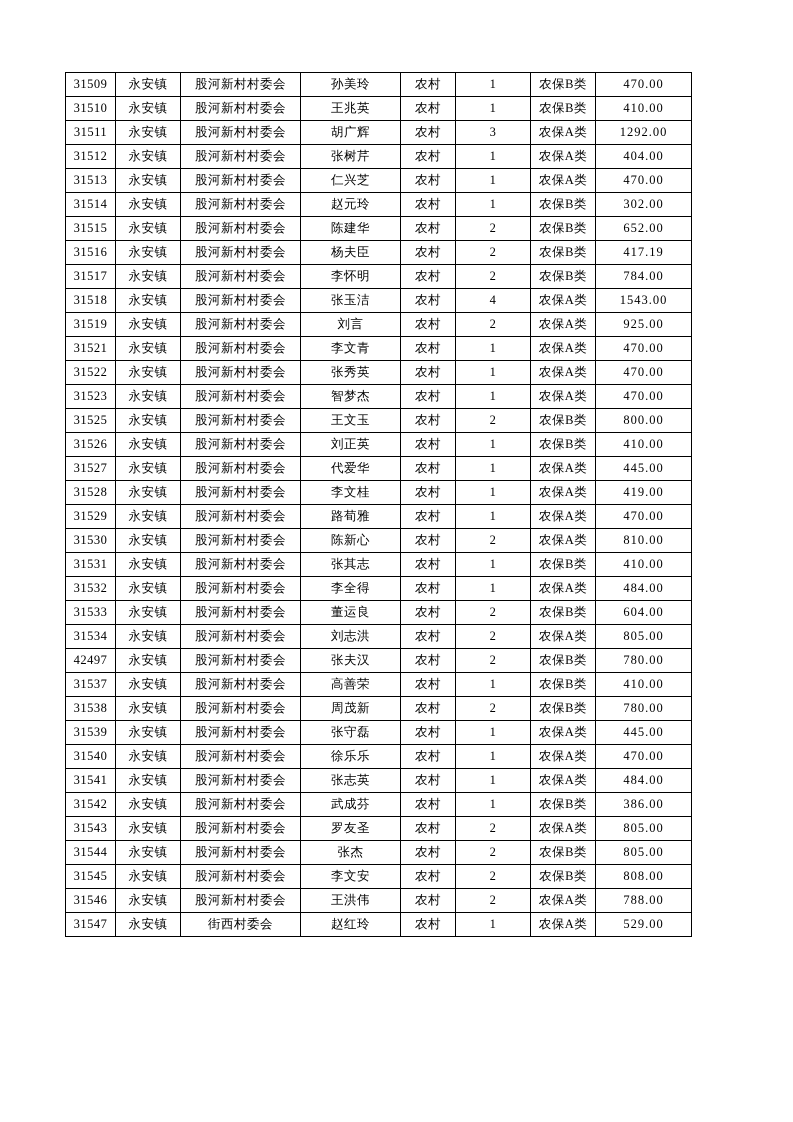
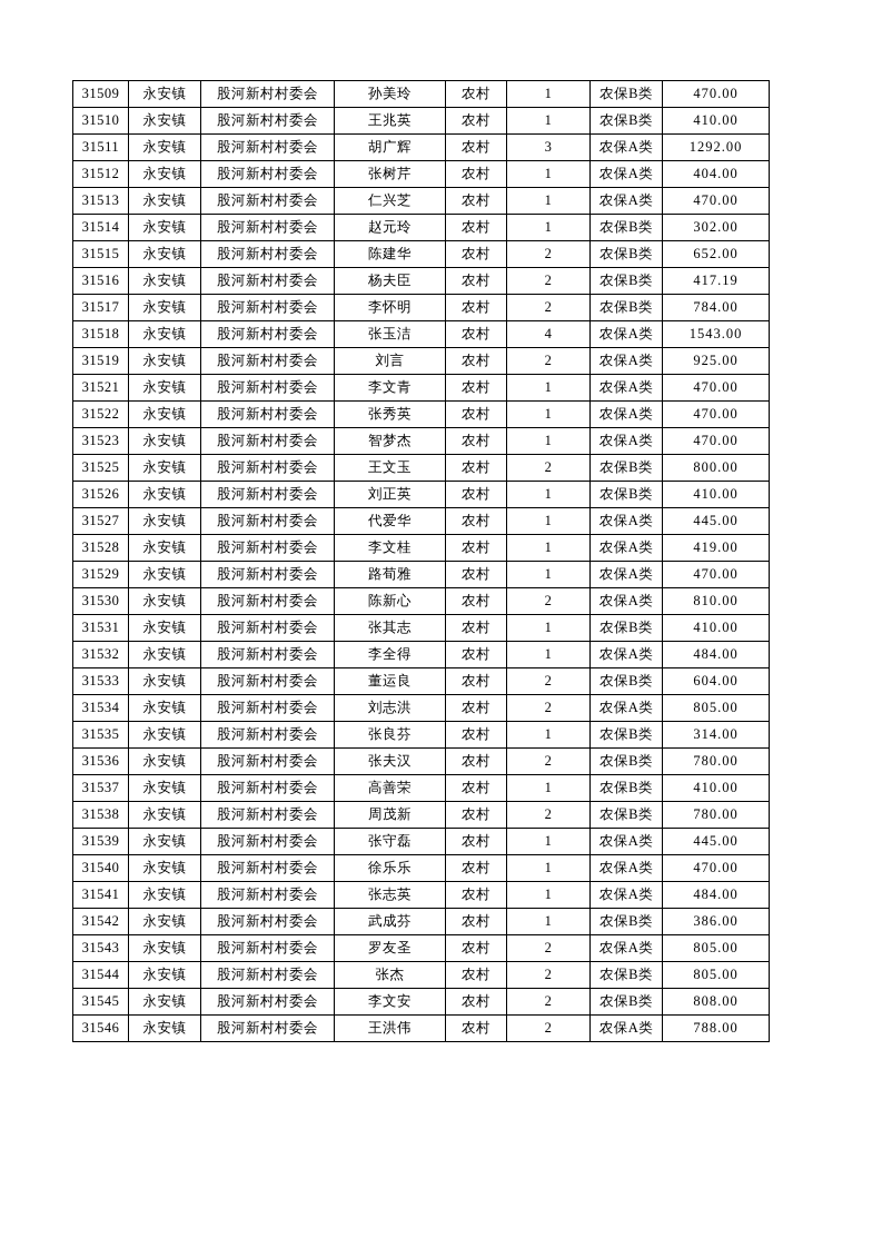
  31509	永安镇	股河新村村委会	孙美玲	农村	1	农保B类	470.00
  31510	永安镇	股河新村村委会	王兆英	农村	1	农保B类	410.00
  31511	永安镇	股河新村村委会	胡广辉	农村	3	农保A类	1292.00
  31512	永安镇	股河新村村委会	张树芹	农村	1	农保A类	404.00
  31513	永安镇	股河新村村委会	仁兴芝	农村	1	农保A类	470.00
  31514	永安镇	股河新村村委会	赵元玲	农村	1	农保B类	302.00
  31515	永安镇	股河新村村委会	陈建华	农村	2	农保B类	652.00
  31516	永安镇	股河新村村委会	杨夫臣	农村	2	农保B类	417.19
  31517	永安镇	股河新村村委会	李怀明	农村	2	农保B类	784.00
  31518	永安镇	股河新村村委会	张玉洁	农村	4	农保A类	1543.00
  31519	永安镇	股河新村村委会	刘言	农村	2	农保A类	925.00
  31521	永安镇	股河新村村委会	李文青	农村	1	农保A类	470.00
  31522	永安镇	股河新村村委会	张秀英	农村	1	农保A类	470.00
  31523	永安镇	股河新村村委会	智梦杰	农村	1	农保A类	470.00
  31525	永安镇	股河新村村委会	王文玉	农村	2	农保B类	800.00
  31526	永安镇	股河新村村委会	刘正英	农村	1	农保B类	410.00
  31527	永安镇	股河新村村委会	代爱华	农村	1	农保A类	445.00
  31528	永安镇	股河新村村委会	李文桂	农村	1	农保A类	419.00
  31529	永安镇	股河新村村委会	路荀雅	农村	1	农保A类	470.00
  31530	永安镇	股河新村村委会	陈新心	农村	2	农保A类	810.00
  31531	永安镇	股河新村村委会	张其志	农村	1	农保B类	410.00
  31532	永安镇	股河新村村委会	李全得	农村	1	农保A类	484.00
  31533	永安镇	股河新村村委会	董运良	农村	2	农保B类	604.00
  31534	永安镇	股河新村村委会	刘志洪	农村	2	农保A类	805.00
+ 31535	永安镇	股河新村村委会	张良芬	农村	1	农保B类	314.00
- 42497	永安镇	股河新村村委会	张夫汉	农村	2	农保B类	780.00
+ 31536	永安镇	股河新村村委会	张夫汉	农村	2	农保B类	780.00
  31537	永安镇	股河新村村委会	高善荣	农村	1	农保B类	410.00
  31538	永安镇	股河新村村委会	周茂新	农村	2	农保B类	780.00
  31539	永安镇	股河新村村委会	张守磊	农村	1	农保A类	445.00
  31540	永安镇	股河新村村委会	徐乐乐	农村	1	农保A类	470.00
  31541	永安镇	股河新村村委会	张志英	农村	1	农保A类	484.00
  31542	永安镇	股河新村村委会	武成芬	农村	1	农保B类	386.00
  31543	永安镇	股河新村村委会	罗友圣	农村	2	农保A类	805.00
  31544	永安镇	股河新村村委会	张杰	农村	2	农保B类	805.00
  31545	永安镇	股河新村村委会	李文安	农村	2	农保B类	808.00
  31546	永安镇	股河新村村委会	王洪伟	农村	2	农保A类	788.00
- 31547	永安镇	街西村委会	赵红玲	农村	1	农保A类	529.00
